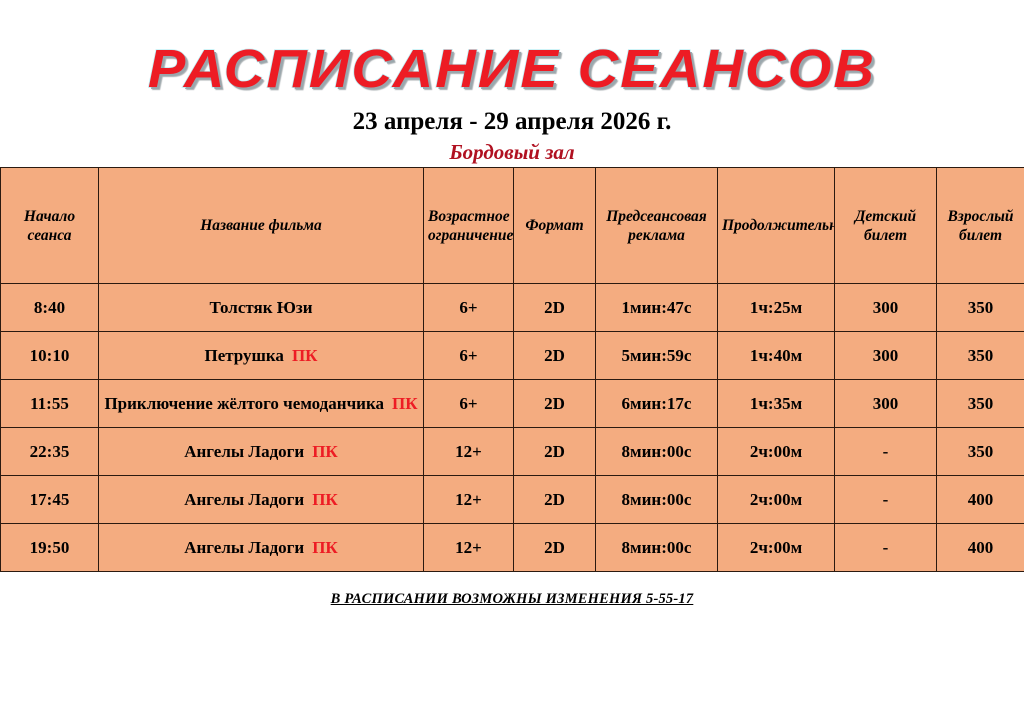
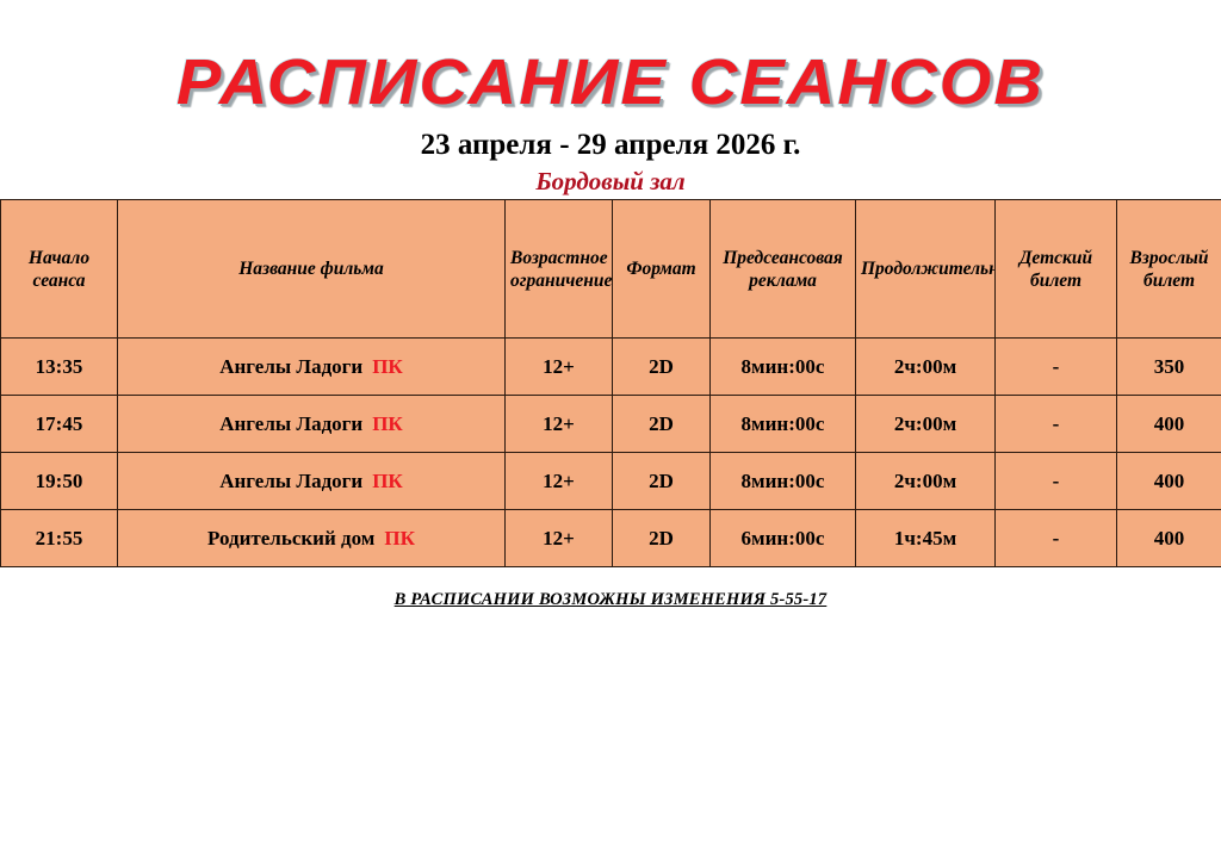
  РАСПИСАНИЕ СЕАНСОВ
  23 апреля - 29 апреля 2026 г.
  Бордовый зал
  Начало сеанса	Название фильма	Возрастное ограничение	Формат	Предсеансовая реклама	Продолжительн	Детский билет	Взрослый билет
- 8:40	Толстяк Юзи	6+	2D	1мин:47с	1ч:25м	300	350
- 10:10	Петрушка ПК	6+	2D	5мин:59с	1ч:40м	300	350
- 11:55	Приключение жёлтого чемоданчика ПК	6+	2D	6мин:17с	1ч:35м	300	350
- 22:35	Ангелы Ладоги ПК	12+	2D	8мин:00с	2ч:00м	-	350
+ 13:35	Ангелы Ладоги ПК	12+	2D	8мин:00с	2ч:00м	-	350
  17:45	Ангелы Ладоги ПК	12+	2D	8мин:00с	2ч:00м	-	400
  19:50	Ангелы Ладоги ПК	12+	2D	8мин:00с	2ч:00м	-	400
+ 21:55	Родительский дом ПК	12+	2D	6мин:00с	1ч:45м	-	400
  В РАСПИСАНИИ ВОЗМОЖНЫ ИЗМЕНЕНИЯ 5-55-17
